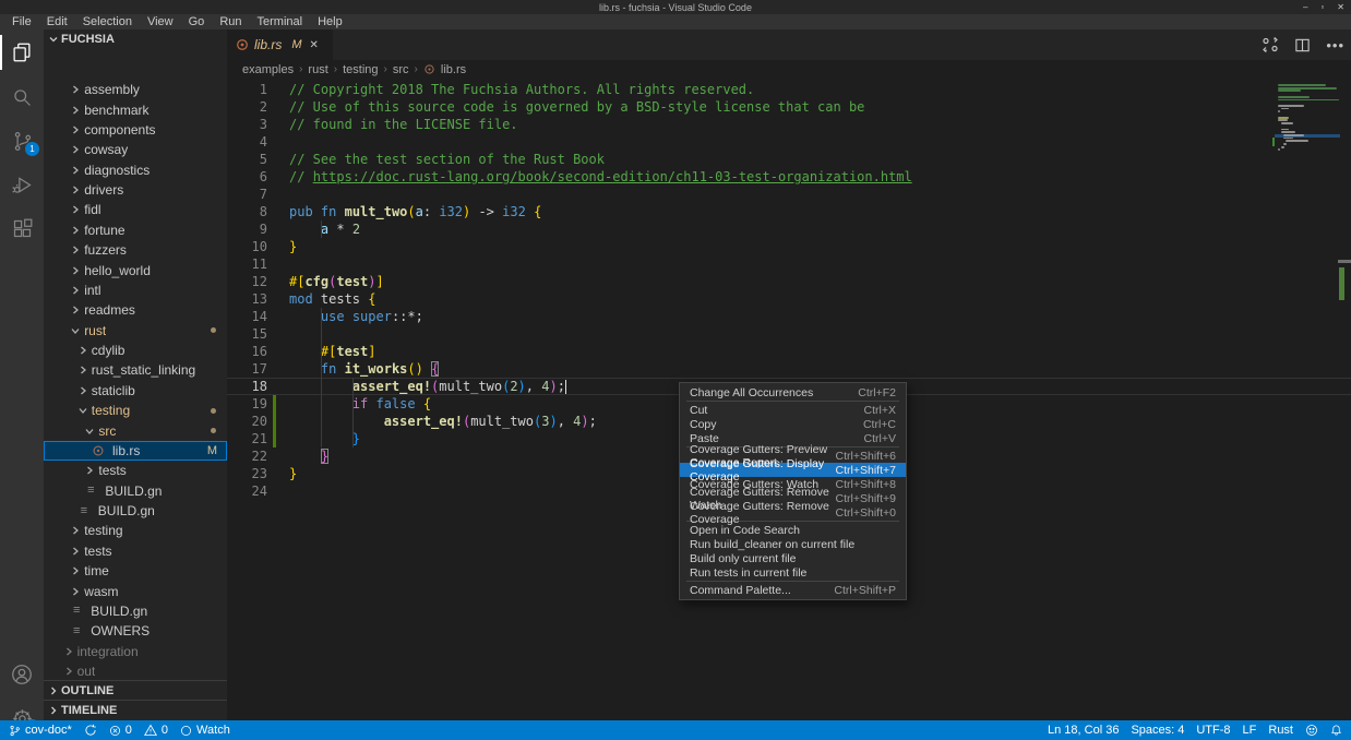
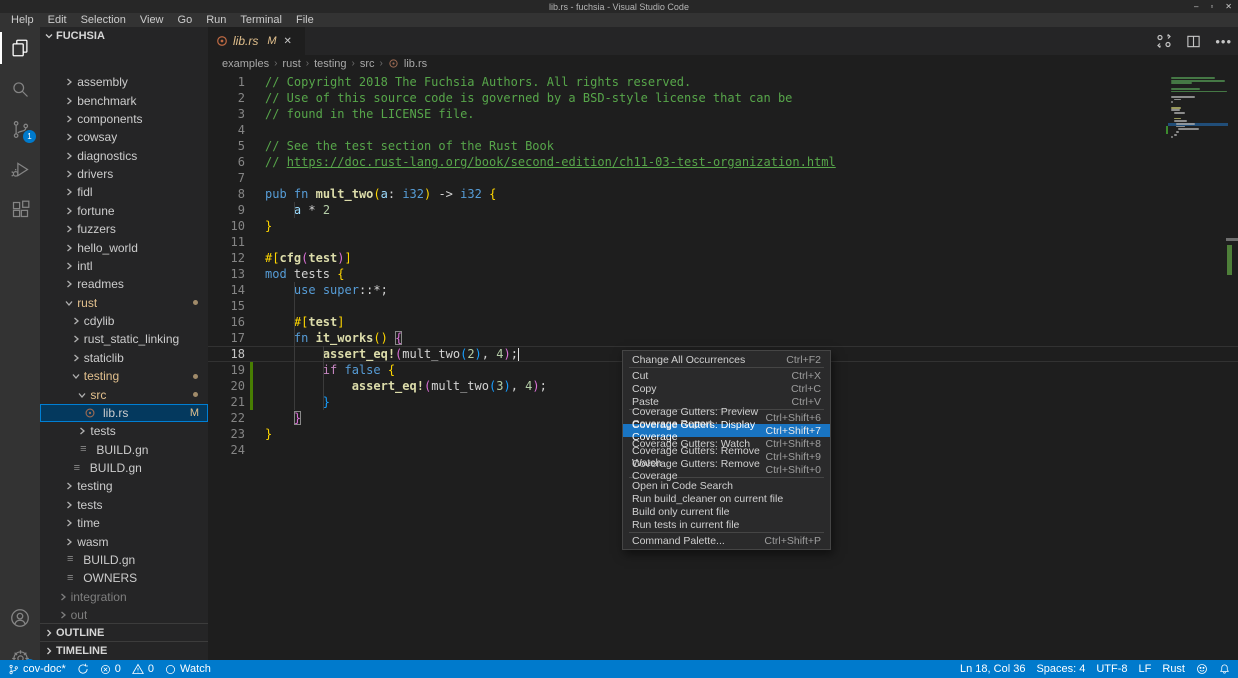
  lib.rs - fuchsia - Visual Studio Code
  –
  ▫
  ✕
- File
+ Help
  Edit
  Selection
  View
  Go
  Run
  Terminal
- Help
+ File
  1
  FUCHSIA
  assembly
  benchmark
  components
  cowsay
  diagnostics
  drivers
  fidl
  fortune
  fuzzers
  hello_world
  intl
  readmes
  rust
  cdylib
  rust_static_linking
  staticlib
  testing
  src
  lib.rs
  M
  tests
  ≡
  BUILD.gn
  ≡
  BUILD.gn
  testing
  tests
  time
  wasm
  ≡
  BUILD.gn
  ≡
  OWNERS
  integration
  out
  OUTLINE
  TIMELINE
  lib.rs
  M
  ✕
  •••
  examples
  ›
  rust
  ›
  testing
  ›
  src
  ›
  lib.rs
  1
  // Copyright 2018 The Fuchsia Authors. All rights reserved.
  2
  // Use of this source code is governed by a BSD-style license that can be
  3
  // found in the LICENSE file.
  4
  5
  // See the test section of the Rust Book
  6
  // https://doc.rust-lang.org/book/second-edition/ch11-03-test-organization.html
  7
  8
  pub fn mult_two(a: i32) -> i32 {
  9
  a * 2
  10
  }
  11
  12
  #[cfg(test)]
  13
  mod tests {
  14
  use super::*;
  15
  16
  #[test]
  17
  fn it_works() {
  18
  assert_eq!(mult_two(2), 4);
  19
  if false {
  20
  assert_eq!(mult_two(3), 4);
  21
  }
  22
  }
  23
  }
  24
  Change All Occurrences
  Ctrl+F2
  Cut
  Ctrl+X
  Copy
  Ctrl+C
  Paste
  Ctrl+V
  Coverage Gutters: Preview Coverage Report
  Ctrl+Shift+6
  Coverage Gutters: Display Coverage
  Ctrl+Shift+7
  Coverage Gutters: Watch
  Ctrl+Shift+8
  Coverage Gutters: Remove Watch
  Ctrl+Shift+9
  Coverage Gutters: Remove Coverage
  Ctrl+Shift+0
  Open in Code Search
  Run build_cleaner on current file
  Build only current file
  Run tests in current file
  Command Palette...
  Ctrl+Shift+P
  cov-doc*
  0
  0
  Watch
  Ln 18, Col 36
  Spaces: 4
  UTF-8
  LF
  Rust
